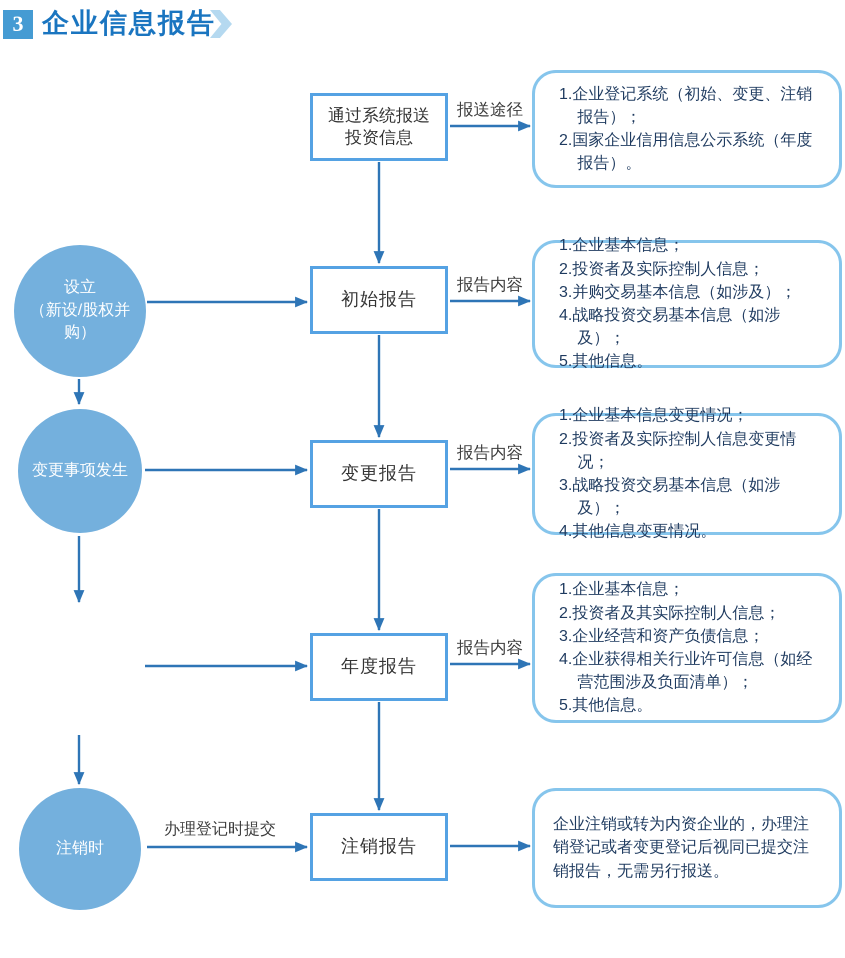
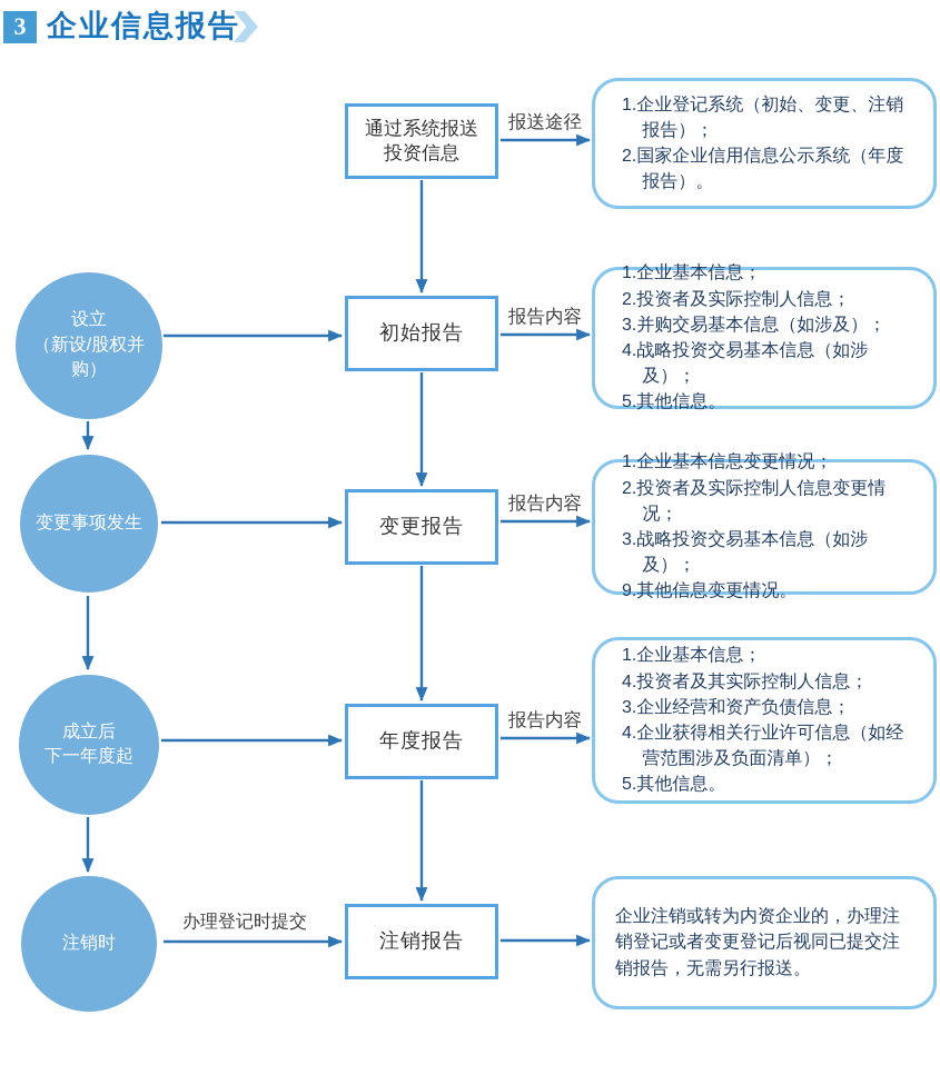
  3
  企业信息报告
  通过系统报送
  投资信息
  报送途径
  1.企业登记系统（初始、变更、注销报告）；
  2.国家企业信用信息公示系统（年度报告）。
  设立
  （新设/股权并购）
  初始报告
  报告内容
  1.企业基本信息；
  2.投资者及实际控制人信息；
  3.并购交易基本信息（如涉及）；
  4.战略投资交易基本信息（如涉及）；
  5.其他信息。
  变更事项发生
  变更报告
  报告内容
  1.企业基本信息变更情况；
  2.投资者及实际控制人信息变更情况；
  3.战略投资交易基本信息（如涉及）；
- 4.其他信息变更情况。
+ 9.其他信息变更情况。
+ 成立后
+ 下一年度起
  年度报告
  报告内容
  1.企业基本信息；
- 2.投资者及其实际控制人信息；
+ 4.投资者及其实际控制人信息；
  3.企业经营和资产负债信息；
  4.企业获得相关行业许可信息（如经营范围涉及负面清单）；
  5.其他信息。
  注销时
  注销报告
  办理登记时提交
  企业注销或转为内资企业的，办理注销登记或者变更登记后视同已提交注销报告，无需另行报送。
